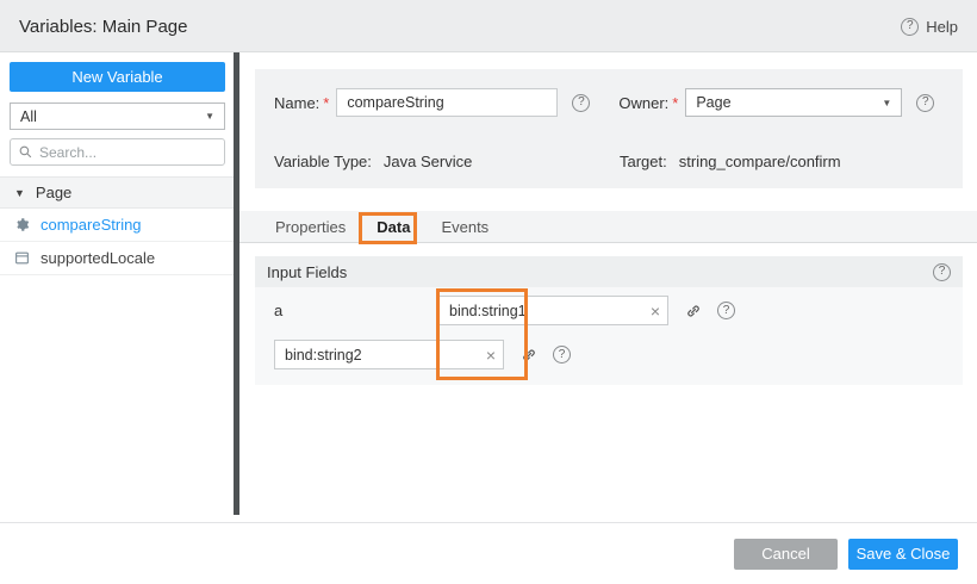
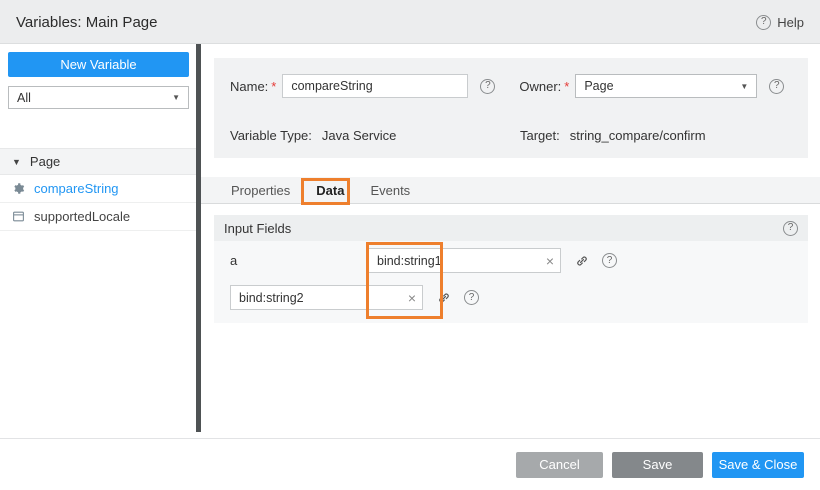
  Variables: Main Page
  ?
  Help
  New Variable
  All
  ▼
- Search...
  ▼
  Page
  compareString
  supportedLocale
  Name:
  *
  compareString
  ?
  Owner:
  *
  Page
  ▼
  ?
  Variable Type:
  Java Service
  Target:
  string_compare/confirm
  Properties
  Data
  Events
  Input Fields
  ?
  a
  bind:string1
  ×
  ?
  bind:string2
  ×
  ?
  Cancel
+ Save
  Save & Close
